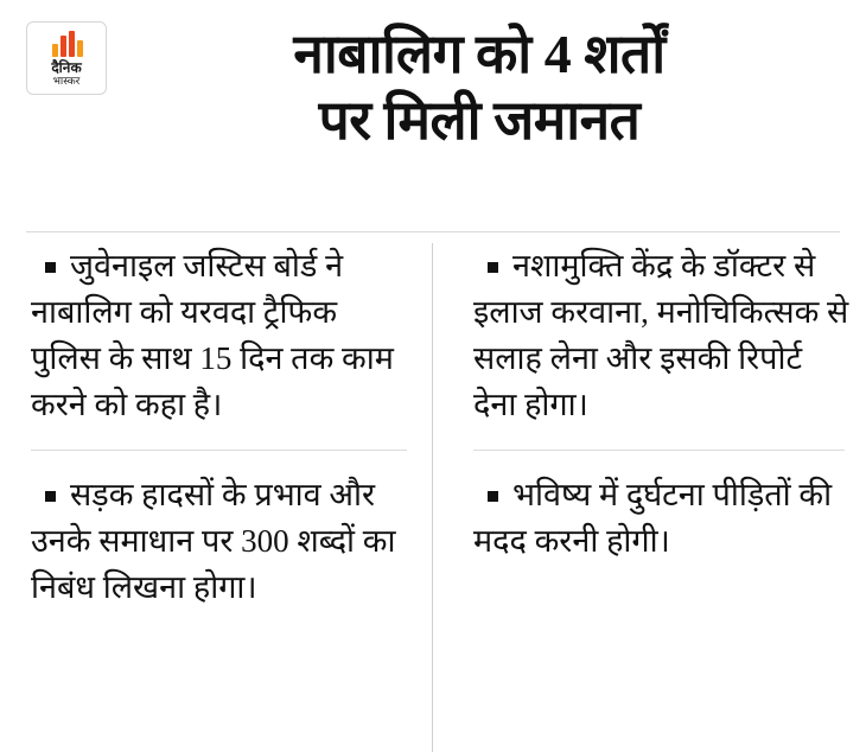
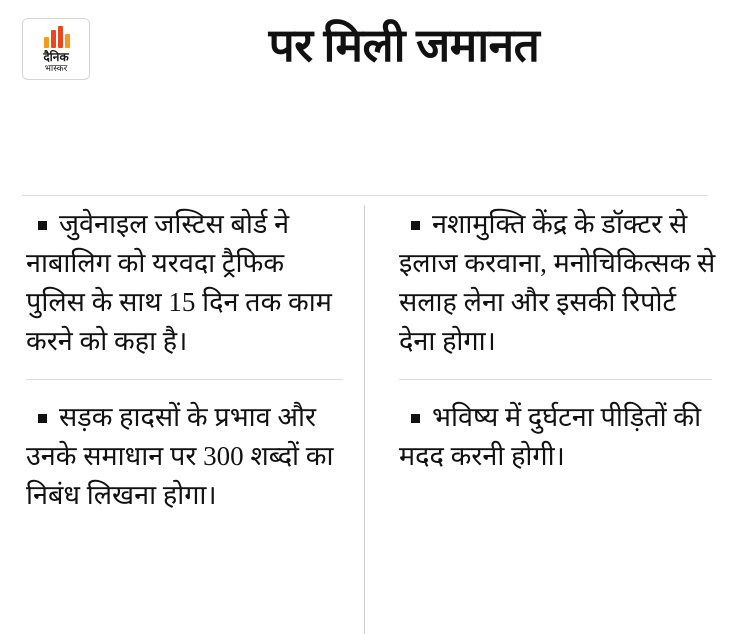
  दैनिक
  भास्कर
- नाबालिग को 4 शर्तों
  पर मिली जमानत
  जुवेनाइल जस्टिस बोर्ड ने नाबालिग को यरवदा ट्रैफिक पुलिस के साथ 15 दिन तक काम करने को कहा है।
  सड़क हादसों के प्रभाव और उनके समाधान पर 300 शब्दों का निबंध लिखना होगा।
  नशामुक्ति केंद्र के डॉक्टर से इलाज करवाना, मनोचिकित्सक से सलाह लेना और इसकी रिपोर्ट देना होगा।
  भविष्य में दुर्घटना पीड़ितों की मदद करनी होगी।
